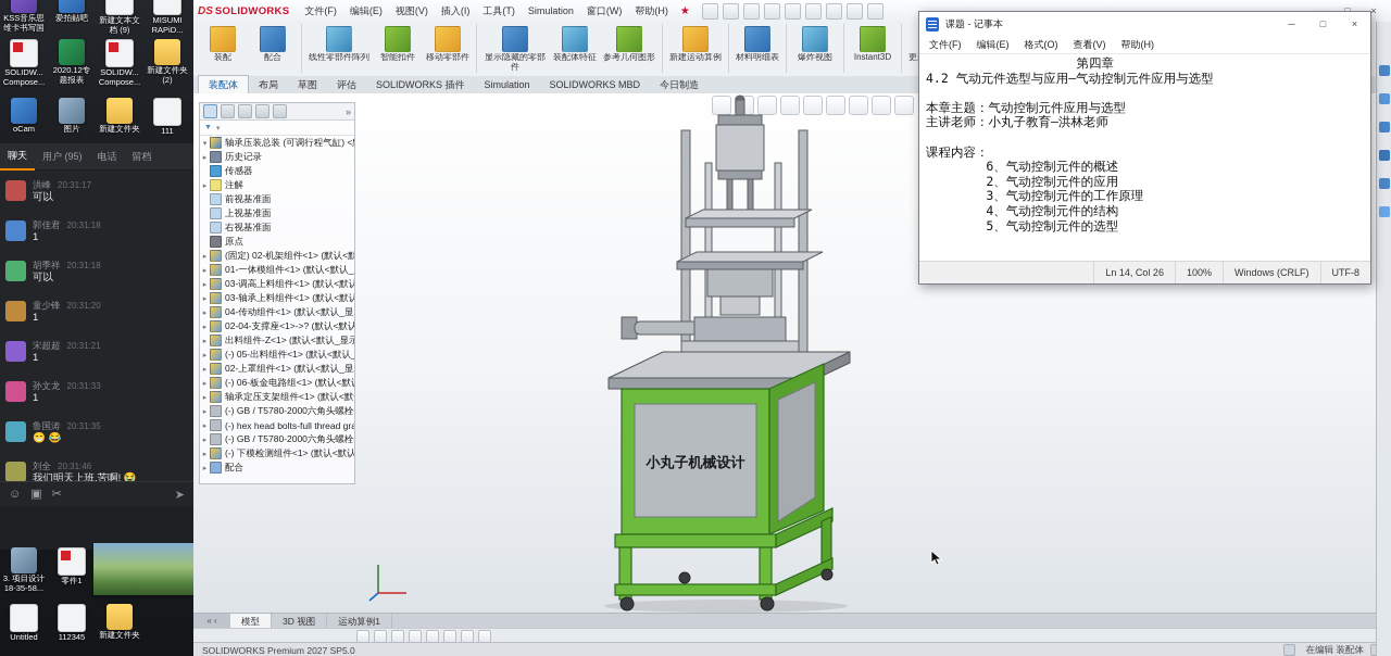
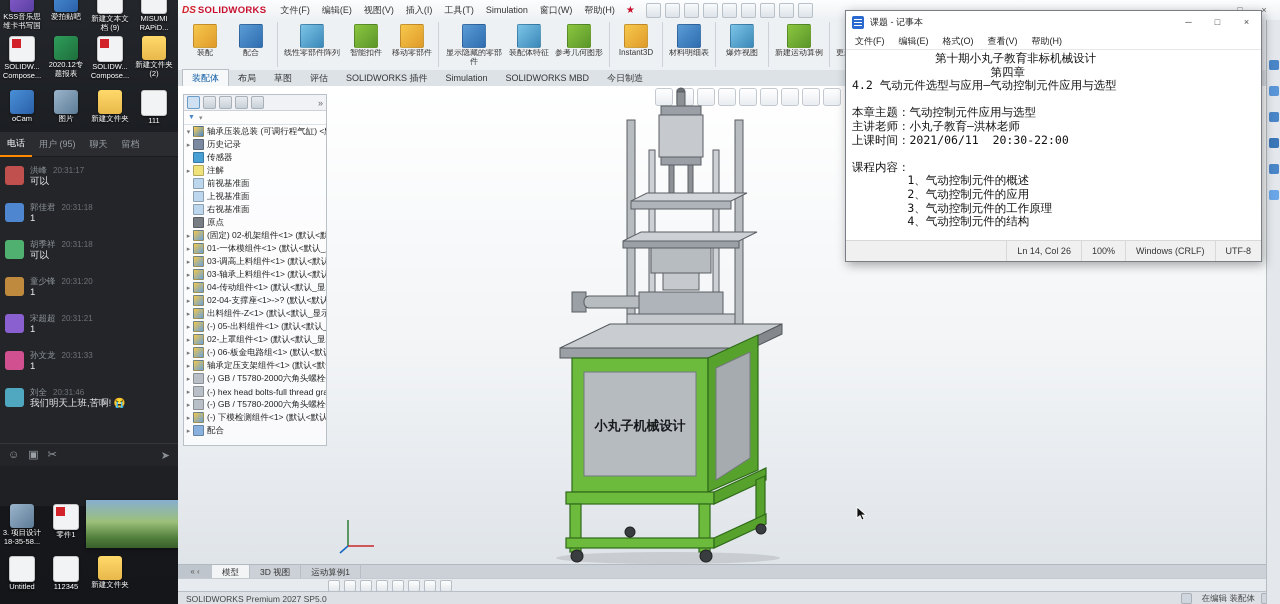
  DS
  SOLIDWORKS
  文件(F)
  编辑(E)
  视图(V)
  插入(I)
  工具(T)
  Simulation
  窗口(W)
  帮助(H)
  装配
  配合
  线性零部件阵列
  智能扣件
  移动零部件
  显示隐藏的零部件
  装配体特征
  参考几何图形
- 新建运动算例
+ Instant3D
  材料明细表
  爆炸视图
- Instant3D
+ 新建运动算例
  装配体
  布局
  草图
  评估
  SOLIDWORKS 插件
  Simulation
  SOLIDWORKS MBD
  今日制造
  小丸子机械设计
  轴承压装总装 (可调行程气缸) <
  历史记录
  传感器
  注解
  前视基准面
  上视基准面
  右视基准面
  原点
  (固定) 02-机架组件<1> (默认<默
  01-一体模组件<1> (默认<默认_
  03-调高上料组件<1> (默认<默认
  03-轴承上料组件<1> (默认<默认
  04-传动组件<1> (默认<默认_显
  02-04-支撑座<1>->? (默认<默认
  出料组件-Z<1> (默认<默认_显示
  (-) 05-出料组件<1> (默认<默认_
  02-上罩组件<1> (默认<默认_显
  (-) 06-板金电路组<1> (默认<默
  轴承定压支架组件<1> (默认<默
  (-) GB / T5780-2000六角头螺栓
  (-) hex head bolts-full thread gra
  (-) GB / T5780-2000六角头螺栓
  (-) 下模检测组件<1> (默认<默认
  配合
  模型
  3D 视图
  运动算例1
  SOLIDWORKS Premium 2027 SP5.0
  在编辑 装配体
  KSS音乐思维卡书写国
  爱拍贴吧
  新建文本文档 (9)
  MISUMI RAPiD...
  SOLIDW... Compose...
  2020.12专题报表
  SOLIDW... Compose...
  新建文件夹 (2)
  oCam
  图片
  新建文件夹
  111
- 聊天
+ 电话
  用户 (95)
- 电话
+ 聊天
  留档
  洪峰 20:31:17
  可以
  郭佳君 20:31:18
  1
  胡季祥 20:31:18
  可以
  童少锋 20:31:20
  1
  宋超超 20:31:21
  1
  孙文龙 20:31:33
  1
- 鲁国涛 20:31:35
- 😁 😂
  刘全 20:31:46
  我们明天上班,苦啊! 😭
  3. 项目设计 18-35-58...
  零件1
  Untitled
  112345
  新建文件夹
  课题 - 记事本
  文件(F)
  编辑(E)
  格式(O)
  查看(V)
  帮助(H)
+ 第十期小丸子教育非标机械设计
  第四章
  4.2 气动元件选型与应用—气动控制元件应用与选型
  本章主题：气动控制元件应用与选型
  主讲老师：小丸子教育—洪林老师
+ 上课时间：2021/06/11 20:30-22:00
  课程内容：
- 6、气动控制元件的概述
+ 1、气动控制元件的概述
  2、气动控制元件的应用
  3、气动控制元件的工作原理
  4、气动控制元件的结构
- 5、气动控制元件的选型
  Ln 14, Col 26
  100%
  Windows (CRLF)
  UTF-8
